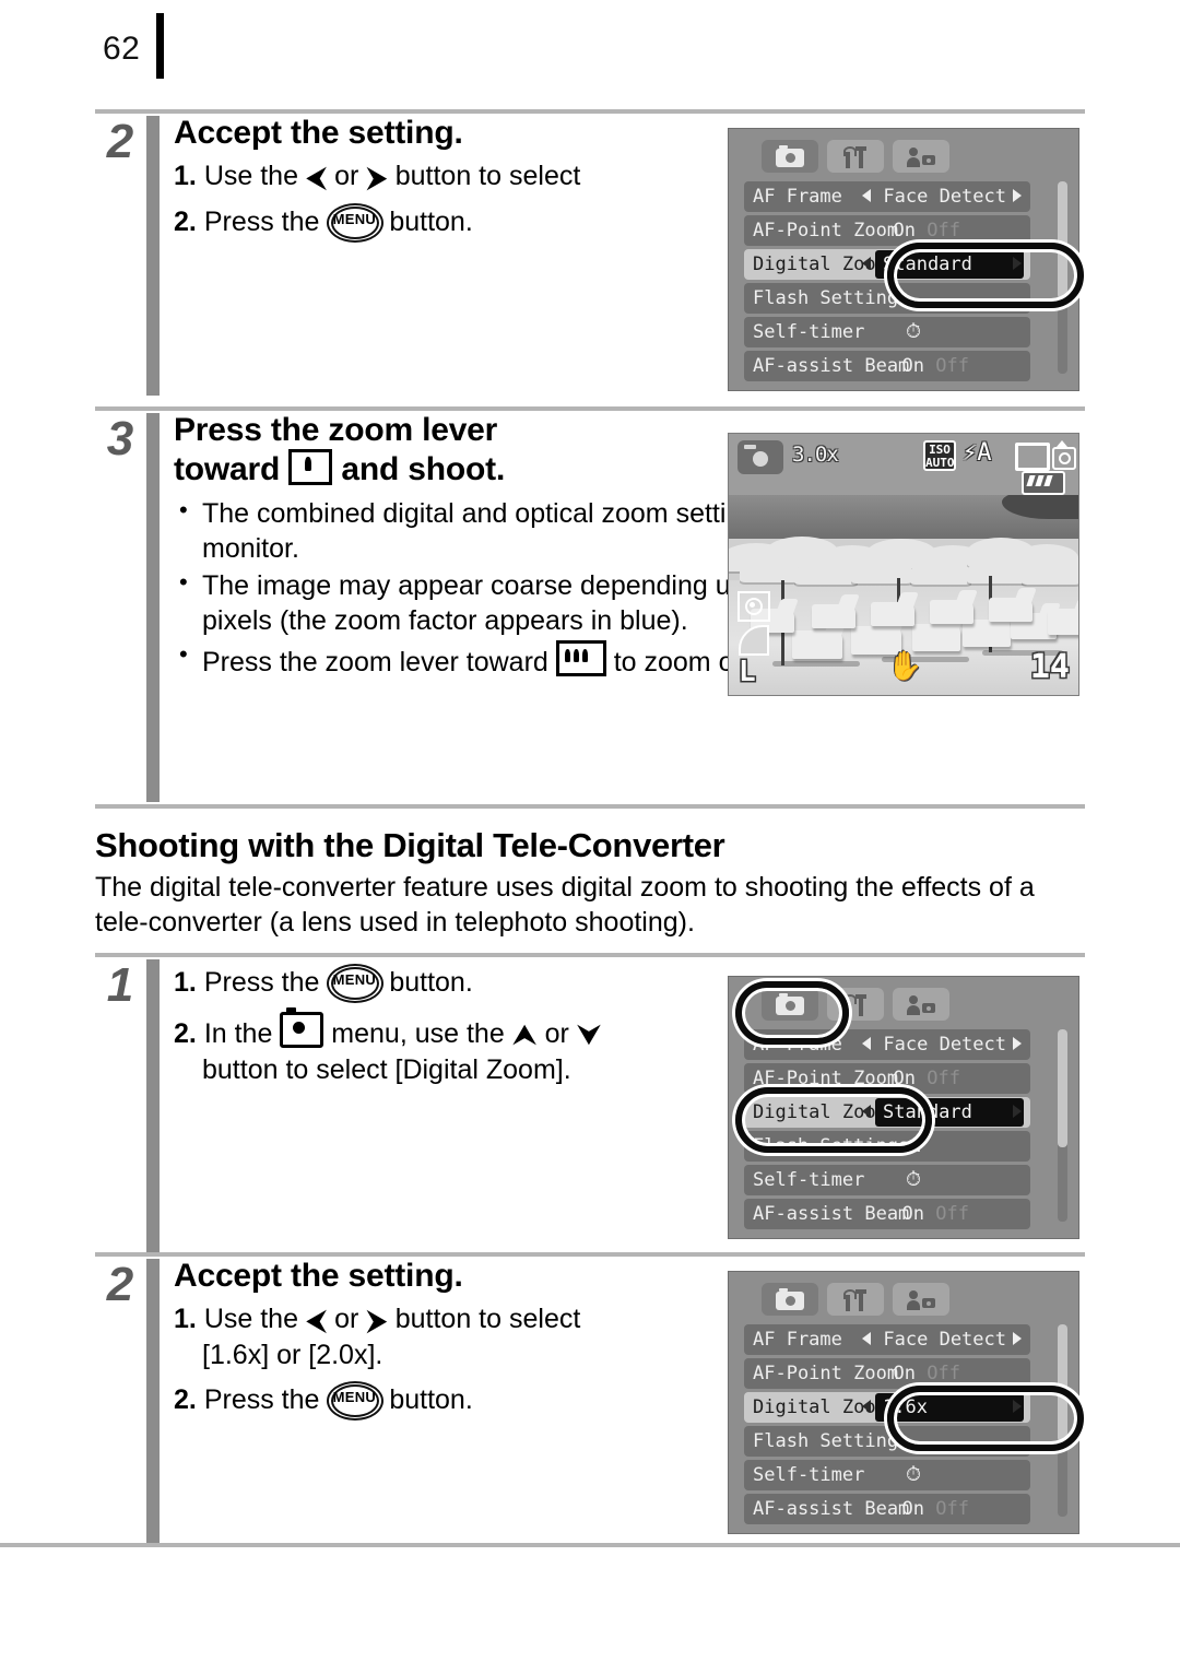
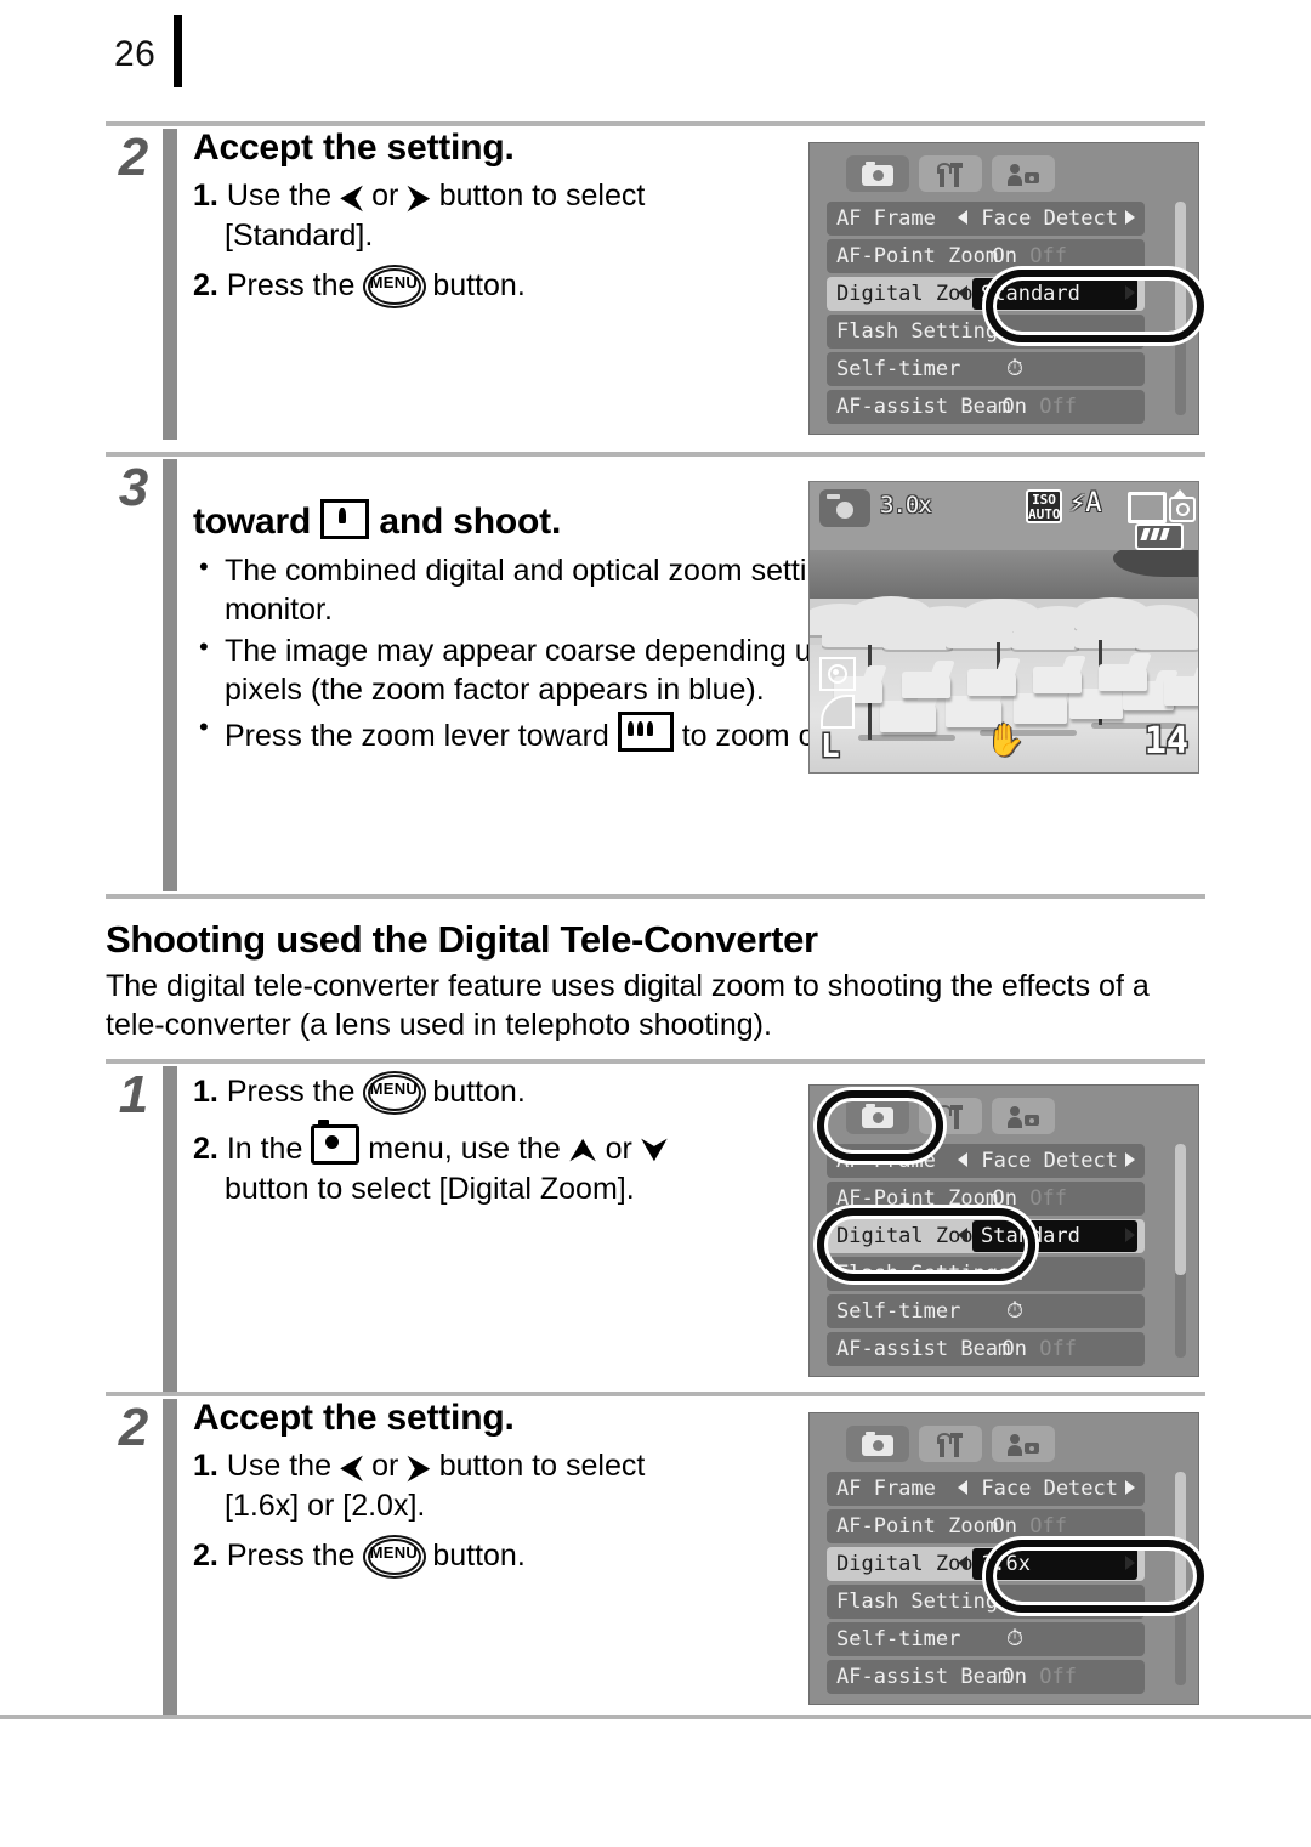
- 62
+ 26
  2
  Accept the setting.
  1. Use the ⮜ or ⮞ button to select
+ [Standard].
  2. Press the
  MENU
  button.
  AF Frame
  Face Detect
  AF-Point Zoom
  On Off
  Digital Zoo
  Standard
  Flash Settings…
  Self-timer
  ⏱
  AF-assist Beam
  On Off
  3
- Press the zoom lever
  toward and shoot.
  The image may appear coarse depending u pixels (the zoom factor appears in blue).
  Press the zoom lever toward to zoom o
  3.0x
  ISO
  AUTO
  ⚡A
  L
  ✋
  14
- Shooting with the Digital Tele-Converter
+ Shooting used the Digital Tele-Converter
  The digital tele-converter feature uses digital zoom to shooting the effects of a tele-converter (a lens used in telephoto shooting).
  1
  1. Press the
  MENU
  button.
  2. In the menu, use the ⮝ or ⮟
  button to select [Digital Zoom].
  AF Frame
  Face Detect
  AF-Point Zoom
  On Off
  Digital Zoo
  Standard
  Flash Settings…
  Self-timer
  ⏱
  AF-assist Beam
  On Off
  2
  Accept the setting.
  1. Use the ⮜ or ⮞ button to select
  [1.6x] or [2.0x].
  2. Press the
  MENU
  button.
  AF Frame
  Face Detect
  AF-Point Zoom
  On Off
  Digital Zoo
  1.6x
  Flash Settings…
  Self-timer
  ⏱
  AF-assist Beam
  On Off
